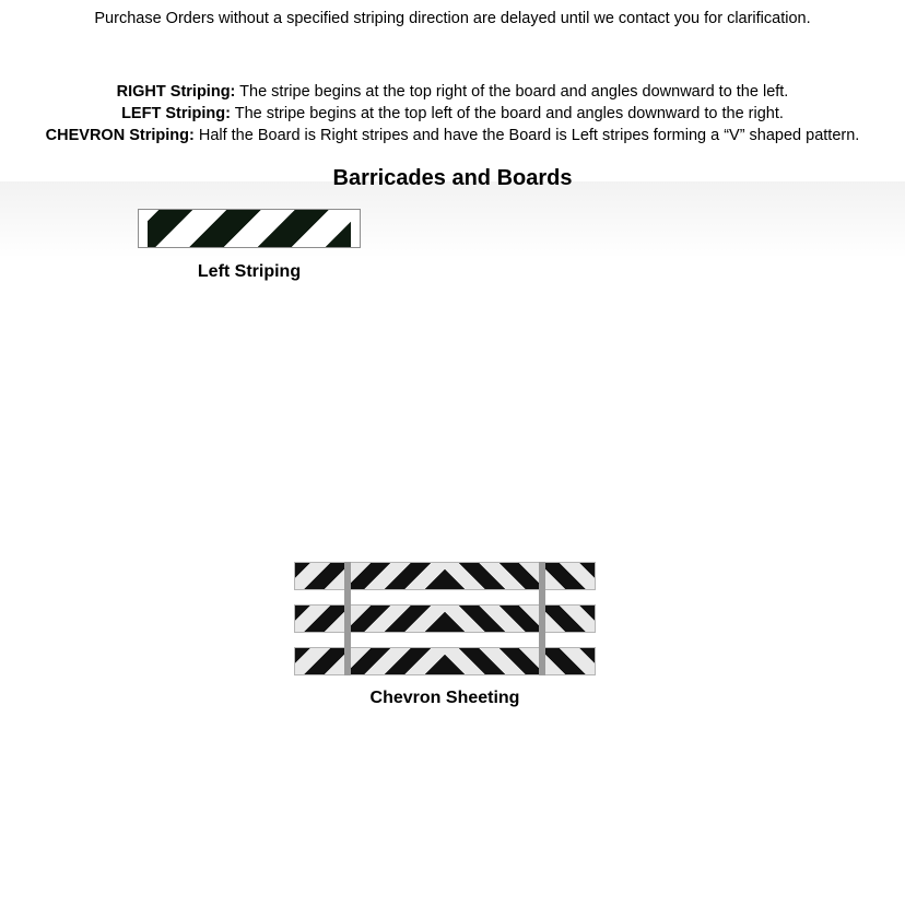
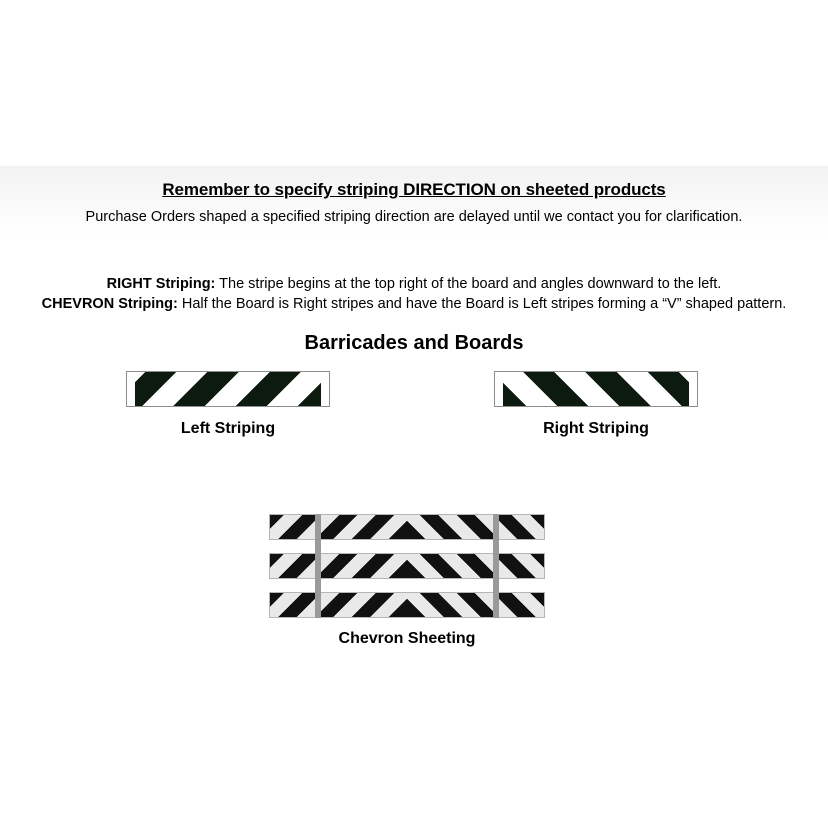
+ Remember to specify striping DIRECTION on sheeted products
- Purchase Orders without a specified striping direction are delayed until we contact you for clarification.
+ Purchase Orders shaped a specified striping direction are delayed until we contact you for clarification.
  RIGHT Striping: The stripe begins at the top right of the board and angles downward to the left.
- LEFT Striping: The stripe begins at the top left of the board and angles downward to the right.
  CHEVRON Striping: Half the Board is Right stripes and have the Board is Left stripes forming a “V” shaped pattern.
  Barricades and Boards
  Left Striping
+ Right Striping
  Chevron Sheeting
